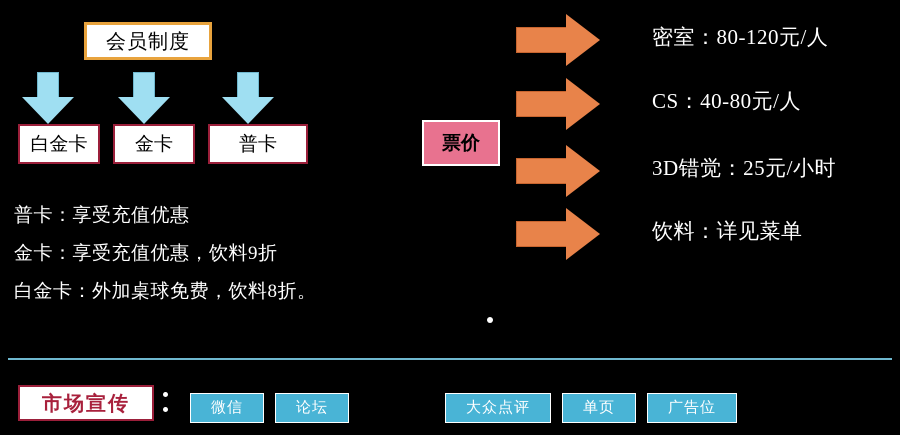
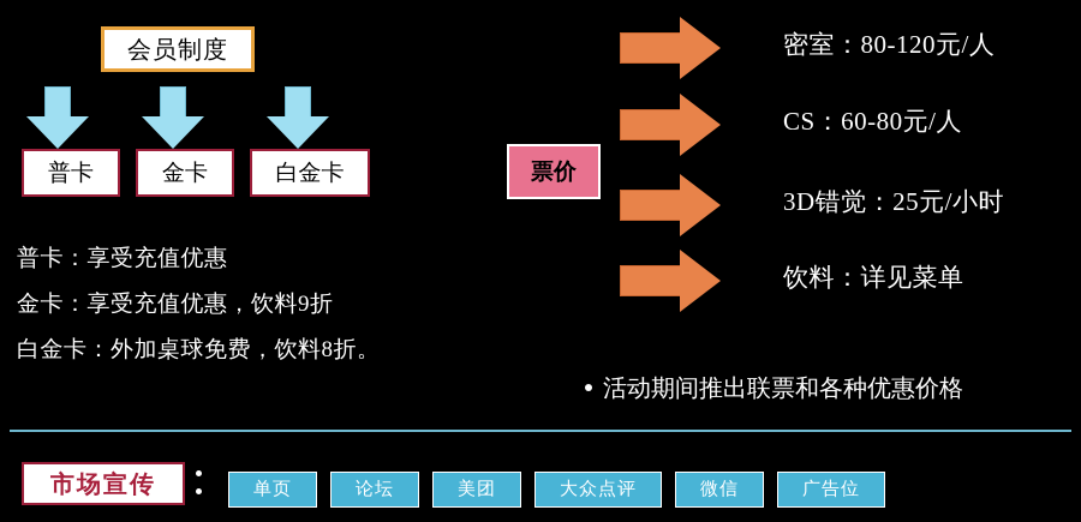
  会员制度
- 白金卡
+ 普卡
  金卡
- 普卡
+ 白金卡
  普卡：享受充值优惠
  金卡：享受充值优惠，饮料9折
  白金卡：外加桌球免费，饮料8折。
  票价
  密室：80-120元/人
- CS：40-80元/人
+ CS：60-80元/人
  3D错觉：25元/小时
  饮料：详见菜单
+ 活动期间推出联票和各种优惠价格
  市场宣传
- 微信
+ 单页
  论坛
+ 美团
  大众点评
- 单页
+ 微信
  广告位
